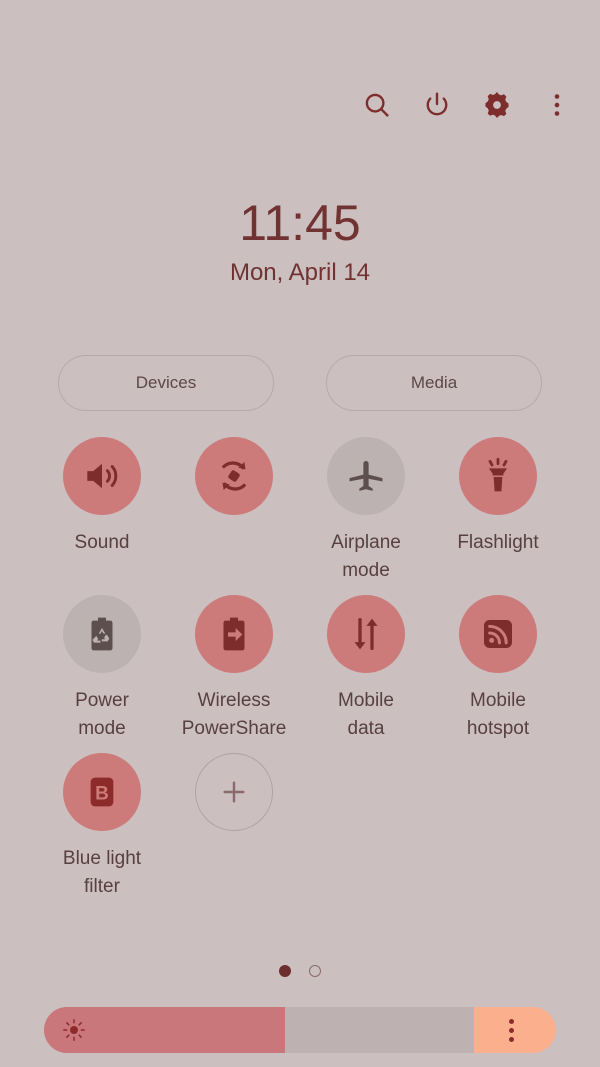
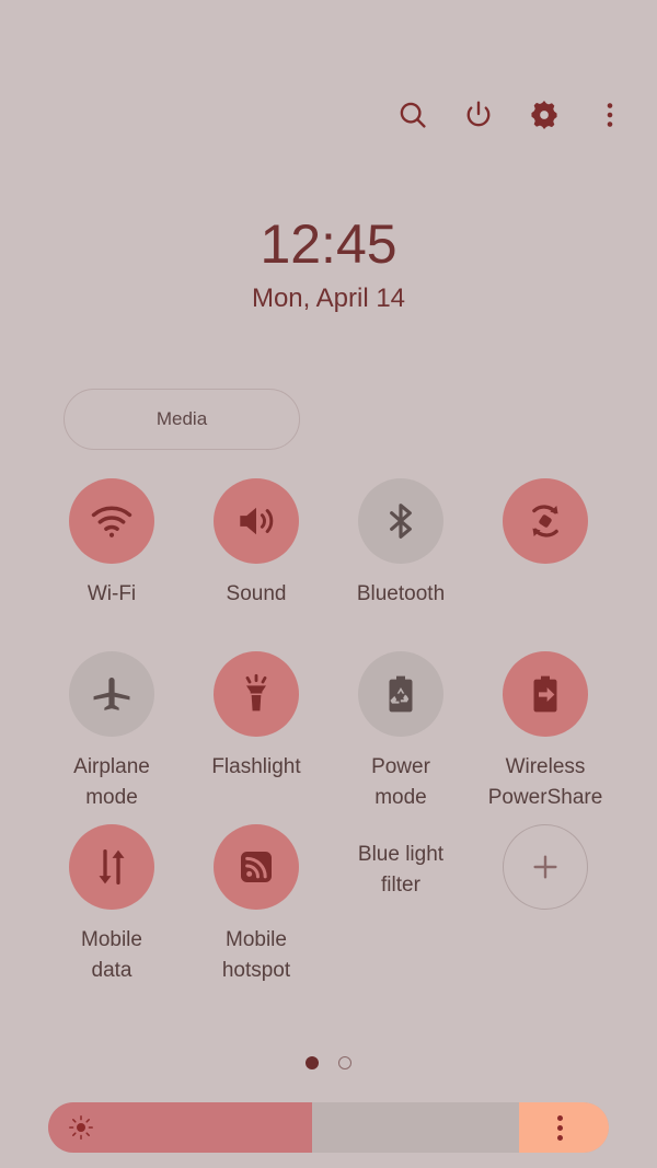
- 11:45
+ 12:45
  Mon, April 14
- Devices
  Media
+ Wi-Fi
  Sound
+ Bluetooth
  Airplane
  mode
  Flashlight
  Power
  mode
  Wireless
  PowerShare
  Mobile
  data
  Mobile
  hotspot
- B
  Blue light
  filter
